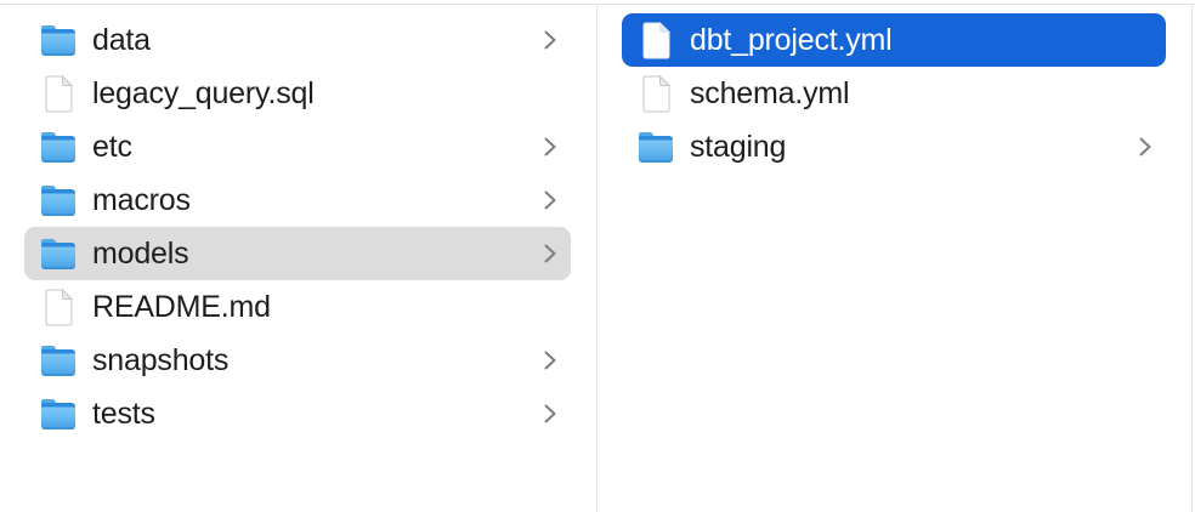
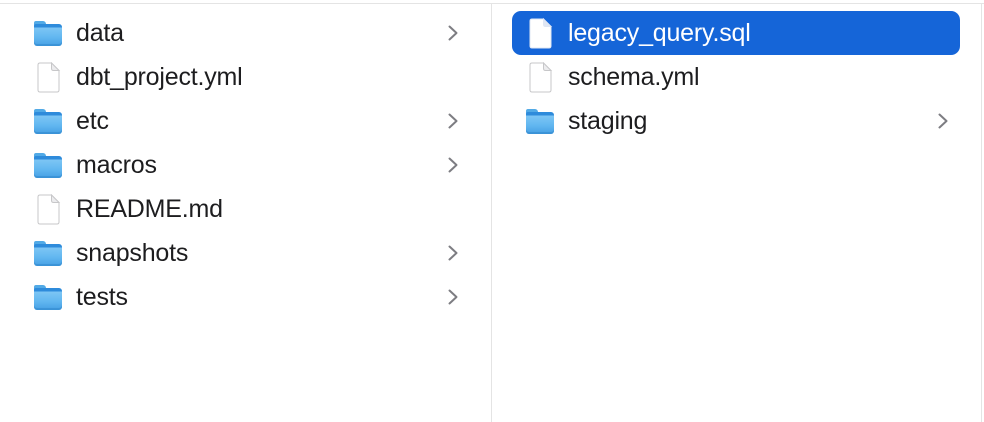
  data
- legacy_query.sql
+ dbt_project.yml
  etc
  macros
- models
  README.md
  snapshots
  tests
- dbt_project.yml
+ legacy_query.sql
  schema.yml
  staging
